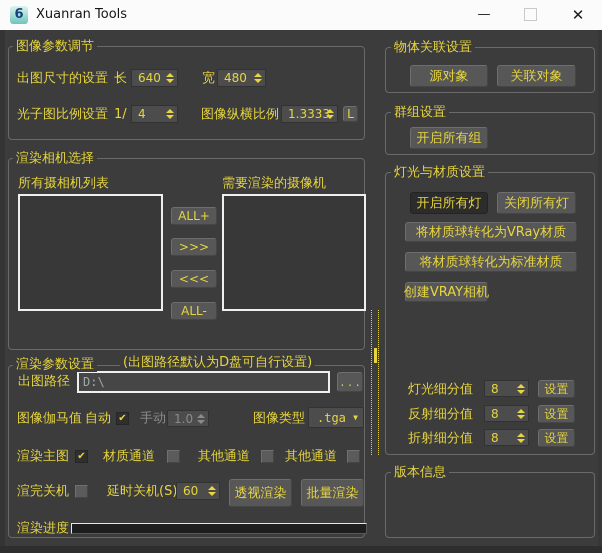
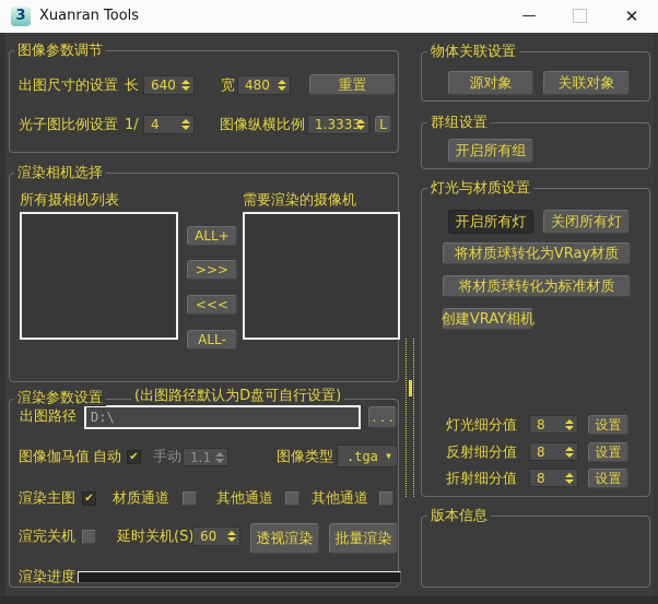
- 6
+ 3
  Xuanran Tools
  —
  ✕
  图像参数调节
  出图尺寸的设置
  长
  640
  宽
  480
+ 重置
  光子图比例设置
  1/
  4
  图像纵横比例
  1.3333
  L
  渲染相机选择
  所有摄相机列表
  需要渲染的摄像机
  ALL+
  >>>
  <<<
  ALL-
  渲染参数设置
  (出图路径默认为D盘可自行设置)
  出图路径
  D:\
  . . .
  图像伽马值
  自动
  ✔
  手动
- 1.0
+ 1.1
  图像类型
  .tga
  ▼
  渲染主图
  ✔
  材质通道
  其他通道
  其他通道
  渲完关机
  延时关机(S)
  60
  透视渲染
  批量渲染
  渲染进度
  物体关联设置
  源对象
  关联对象
  群组设置
  开启所有组
  灯光与材质设置
  开启所有灯
  关闭所有灯
  将材质球转化为VRay材质
  将材质球转化为标准材质
  创建VRAY相机
  灯光细分值
  8
  设置
  反射细分值
  8
  设置
  折射细分值
  8
  设置
  版本信息
